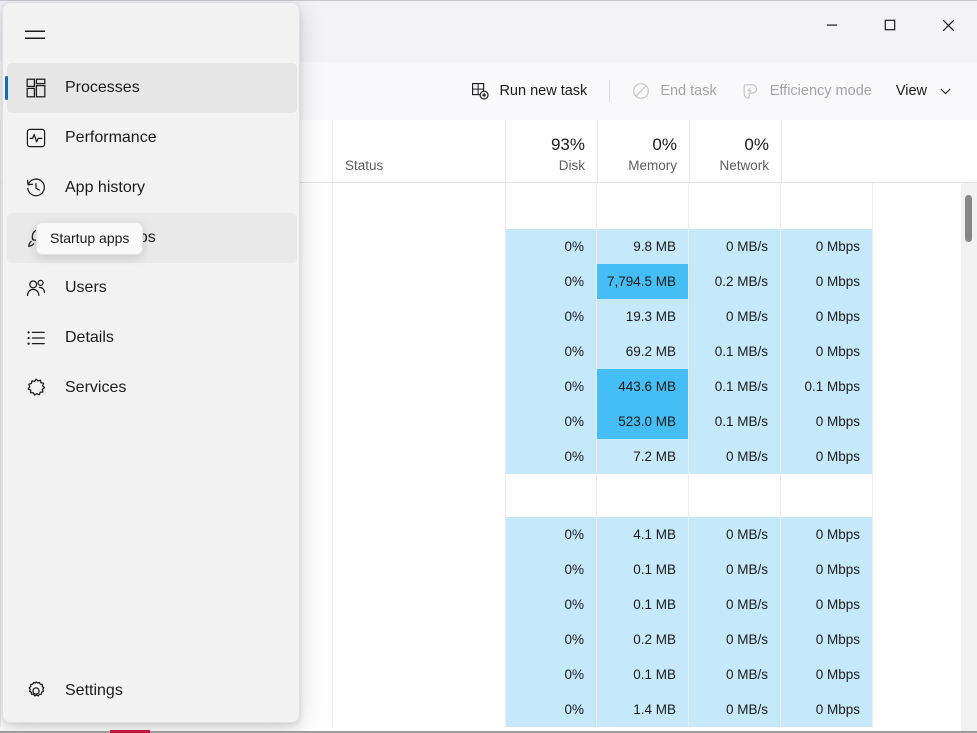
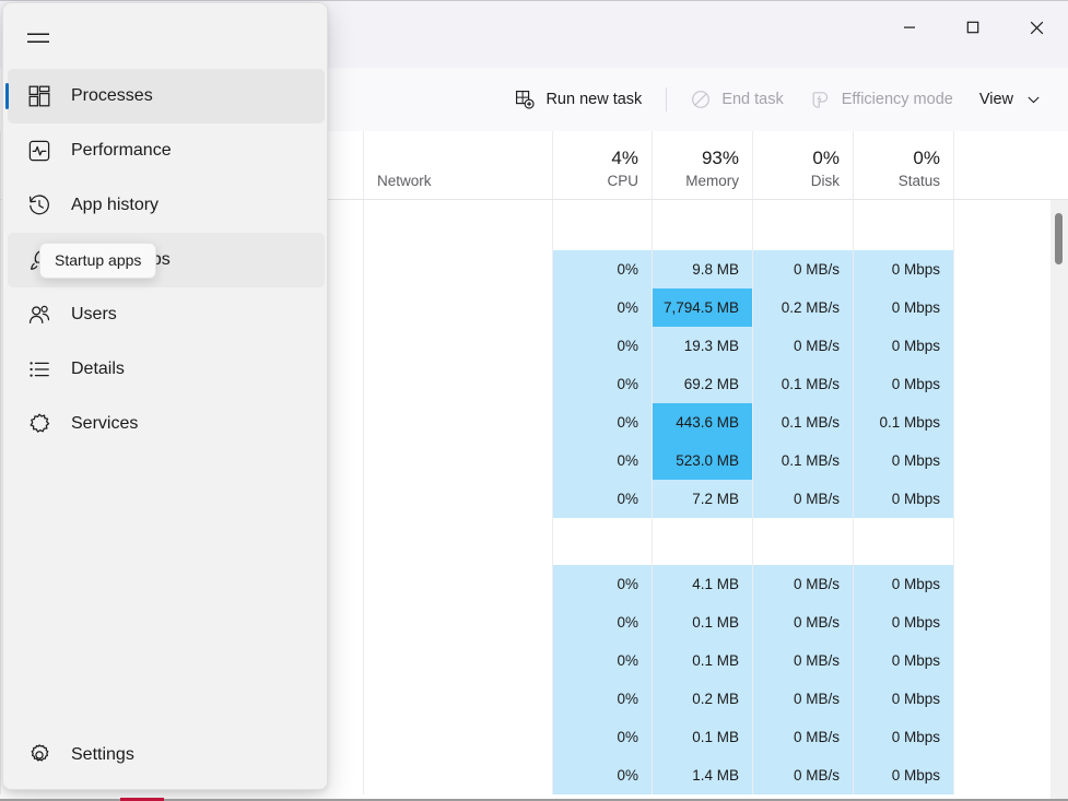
  Run new task
  End task
  Efficiency mode
  View
- Status
+ Network
+ 4%
+ CPU
  93%
- Disk
+ Memory
  0%
- Memory
+ Disk
  0%
- Network
+ Status
  0%
  9.8 MB
  0 MB/s
  0 Mbps
  0%
  7,794.5 MB
  0.2 MB/s
  0 Mbps
  0%
  19.3 MB
  0 MB/s
  0 Mbps
  0%
  69.2 MB
  0.1 MB/s
  0 Mbps
  0%
  443.6 MB
  0.1 MB/s
  0.1 Mbps
  0%
  523.0 MB
  0.1 MB/s
  0 Mbps
  0%
  7.2 MB
  0 MB/s
  0 Mbps
  0%
  4.1 MB
  0 MB/s
  0 Mbps
  0%
  0.1 MB
  0 MB/s
  0 Mbps
  0%
  0.1 MB
  0 MB/s
  0 Mbps
  0%
  0.2 MB
  0 MB/s
  0 Mbps
  0%
  0.1 MB
  0 MB/s
  0 Mbps
  0%
  1.4 MB
  0 MB/s
  0 Mbps
  Processes
  Performance
  App history
  Users
  Details
  Services
  Settings
  Startup apps
